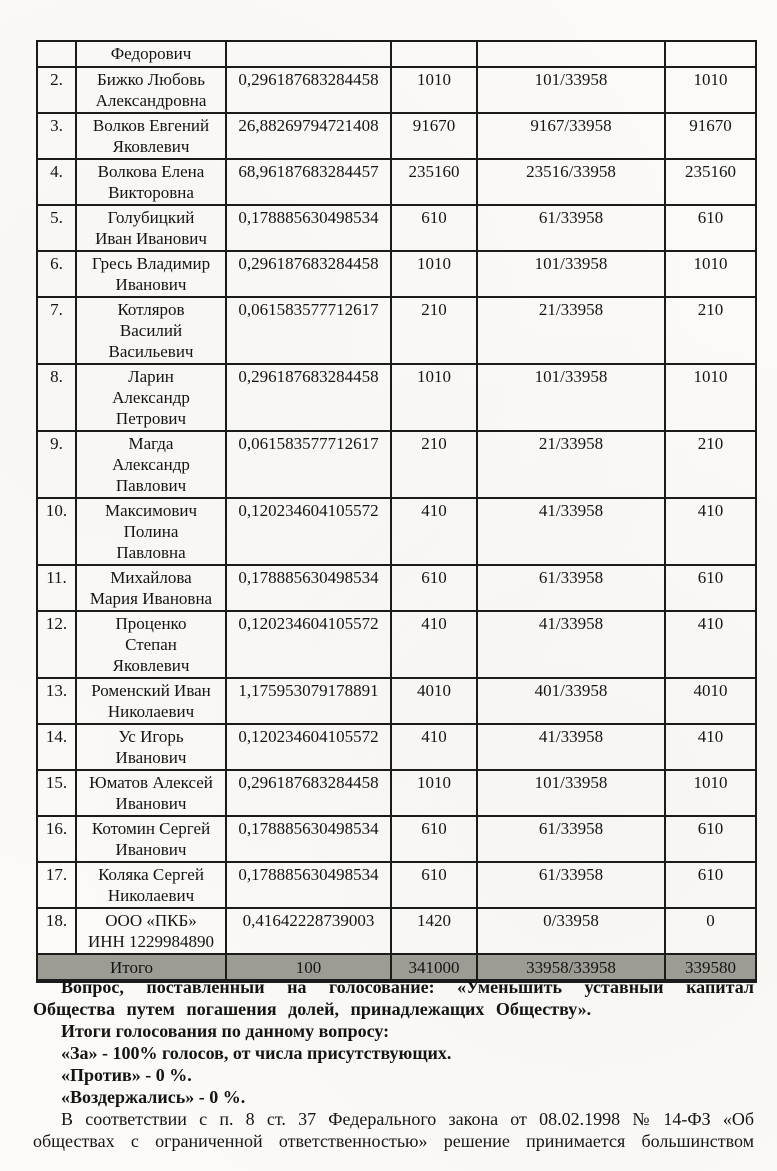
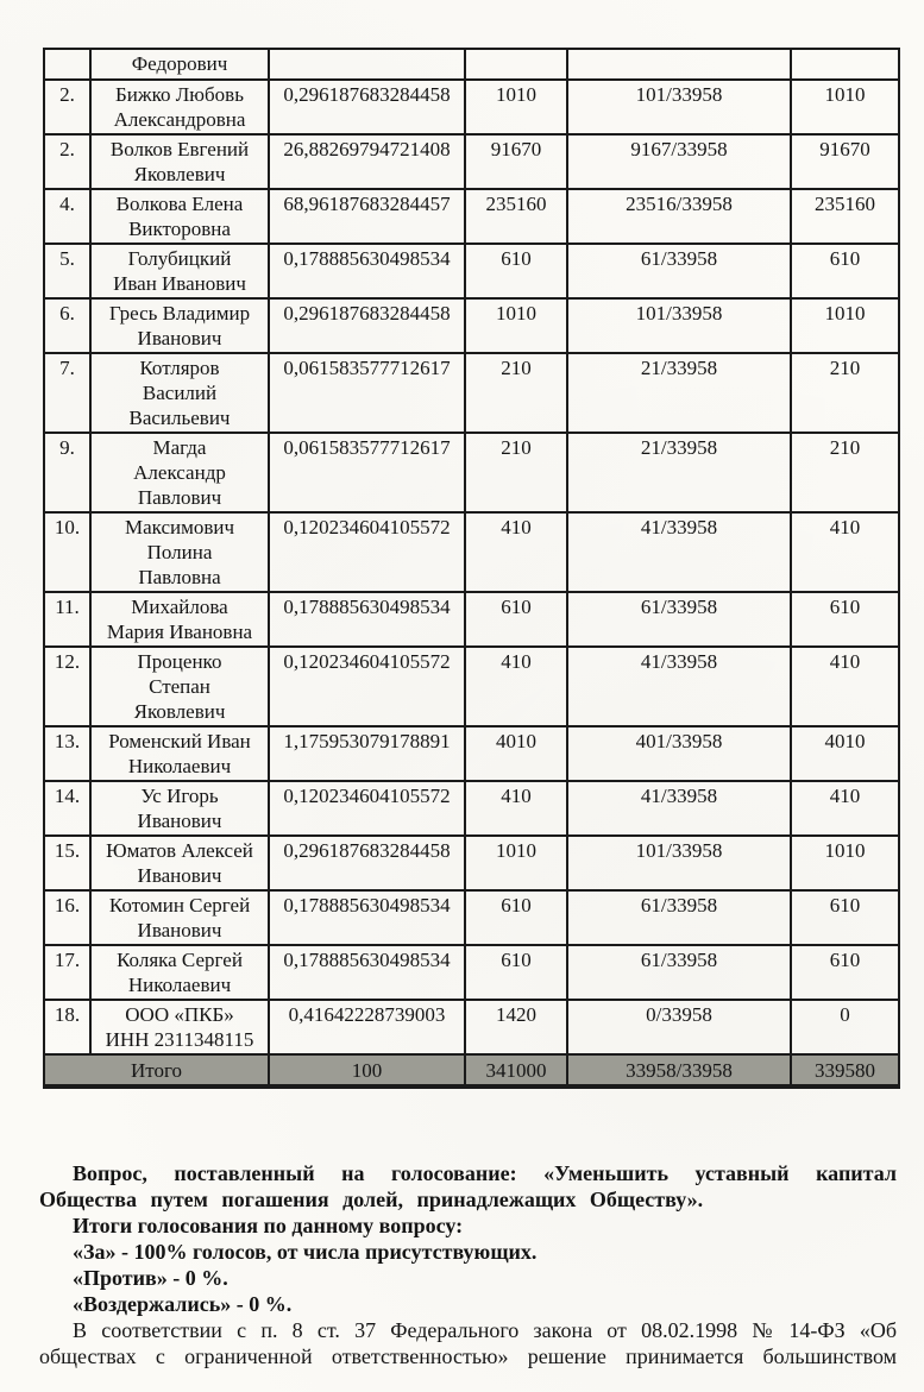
  	Федорович
  2.	Бижко Любовь Александровна	0,296187683284458	1010	101/33958	1010
- 3.	Волков Евгений Яковлевич	26,88269794721408	91670	9167/33958	91670
+ 2.	Волков Евгений Яковлевич	26,88269794721408	91670	9167/33958	91670
  4.	Волкова Елена Викторовна	68,96187683284457	235160	23516/33958	235160
  5.	Голубицкий Иван Иванович	0,178885630498534	610	61/33958	610
  6.	Гресь Владимир Иванович	0,296187683284458	1010	101/33958	1010
  7.	Котляров Василий Васильевич	0,061583577712617	210	21/33958	210
- 8.	Ларин Александр Петрович	0,296187683284458	1010	101/33958	1010
  9.	Магда Александр Павлович	0,061583577712617	210	21/33958	210
  10.	Максимович Полина Павловна	0,120234604105572	410	41/33958	410
  11.	Михайлова Мария Ивановна	0,178885630498534	610	61/33958	610
  12.	Проценко Степан Яковлевич	0,120234604105572	410	41/33958	410
  13.	Роменский Иван Николаевич	1,175953079178891	4010	401/33958	4010
  14.	Ус Игорь Иванович	0,120234604105572	410	41/33958	410
  15.	Юматов Алексей Иванович	0,296187683284458	1010	101/33958	1010
  16.	Котомин Сергей Иванович	0,178885630498534	610	61/33958	610
  17.	Коляка Сергей Николаевич	0,178885630498534	610	61/33958	610
- 18.	ООО «ПКБ» ИНН 1229984890	0,41642228739003	1420	0/33958	0
+ 18.	ООО «ПКБ» ИНН 2311348115	0,41642228739003	1420	0/33958	0
  Итого	100	341000	33958/33958	339580
  Вопрос, поставленный на голосование: «Уменьшить уставный капитал Общества путем погашения долей, принадлежащих Обществу».
  Итоги голосования по данному вопросу:
  «За» - 100% голосов, от числа присутствующих.
  «Против» - 0 %.
  «Воздержались» - 0 %.
  В соответствии с п. 8 ст. 37 Федерального закона от 08.02.1998 № 14-ФЗ «Об обществах с ограниченной ответственностью» решение принимается большинством
